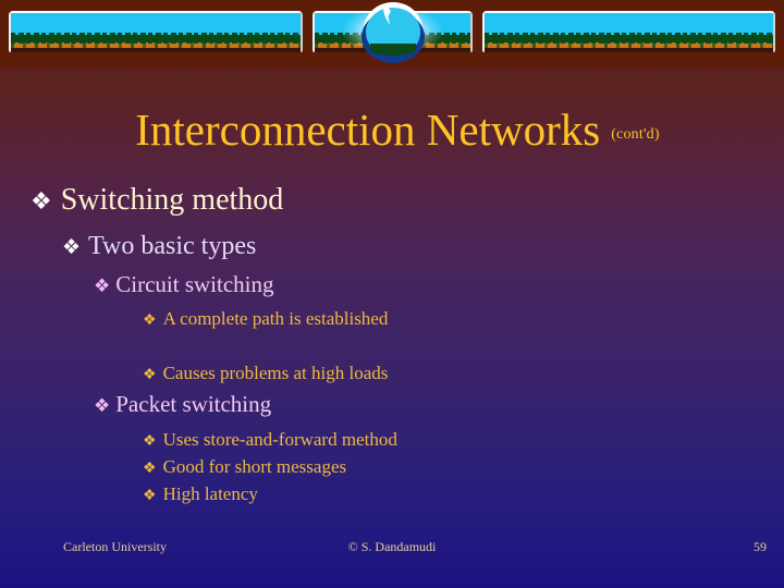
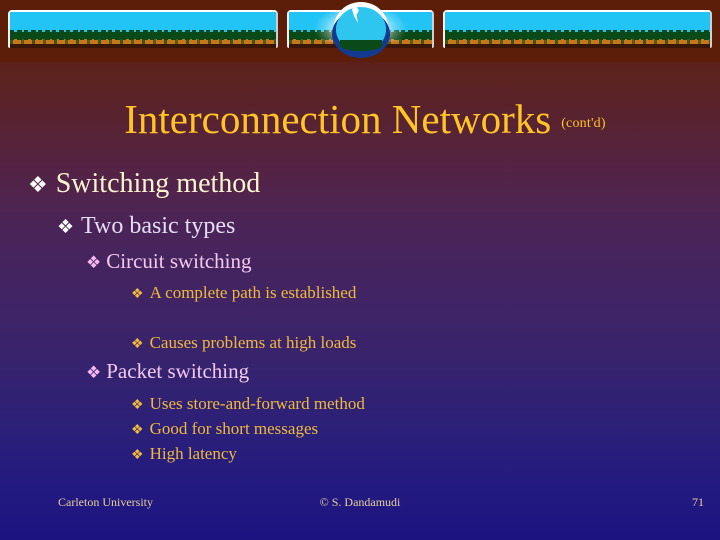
  Interconnection Networks (cont'd)
  ❖ Switching method
  ❖ Two basic types
  ❖ Circuit switching
  ❖ A complete path is established
  ❖ Causes problems at high loads
  ❖ Packet switching
  ❖ Uses store-and-forward method
  ❖ Good for short messages
  ❖ High latency
  Carleton University
  © S. Dandamudi
- 59
+ 71
